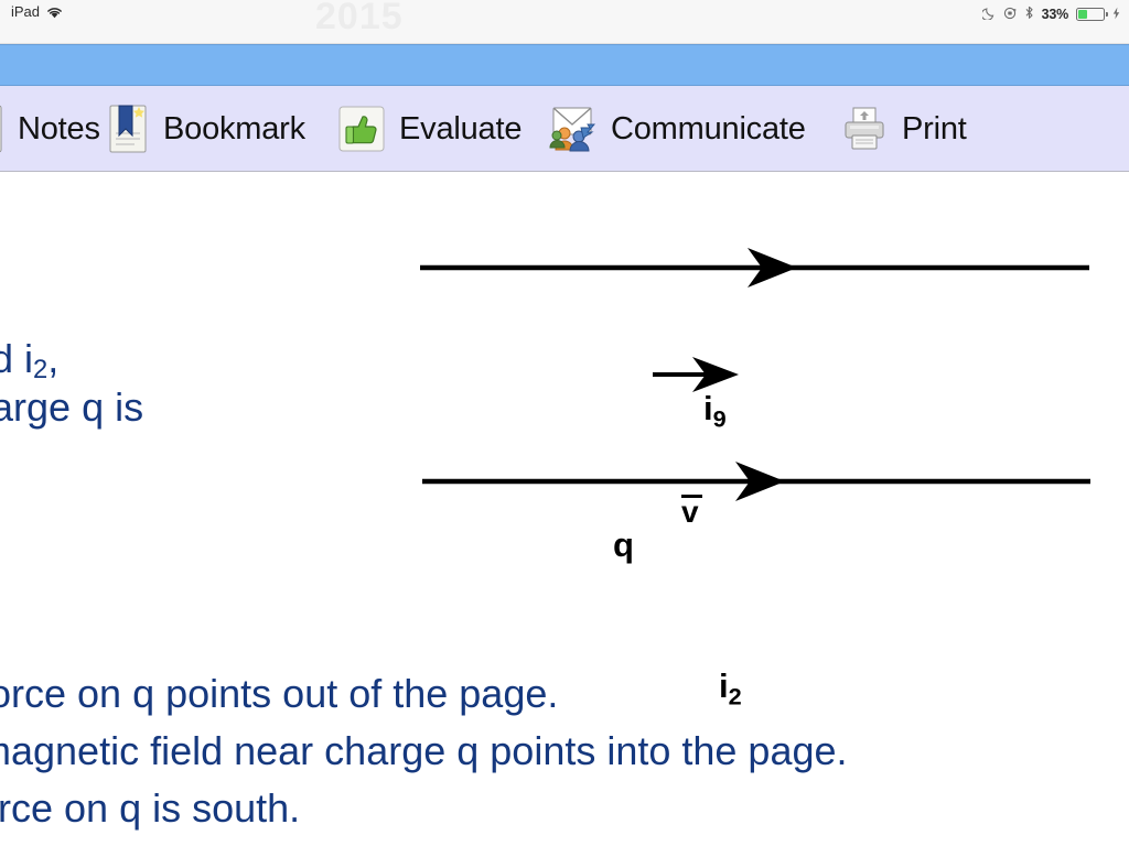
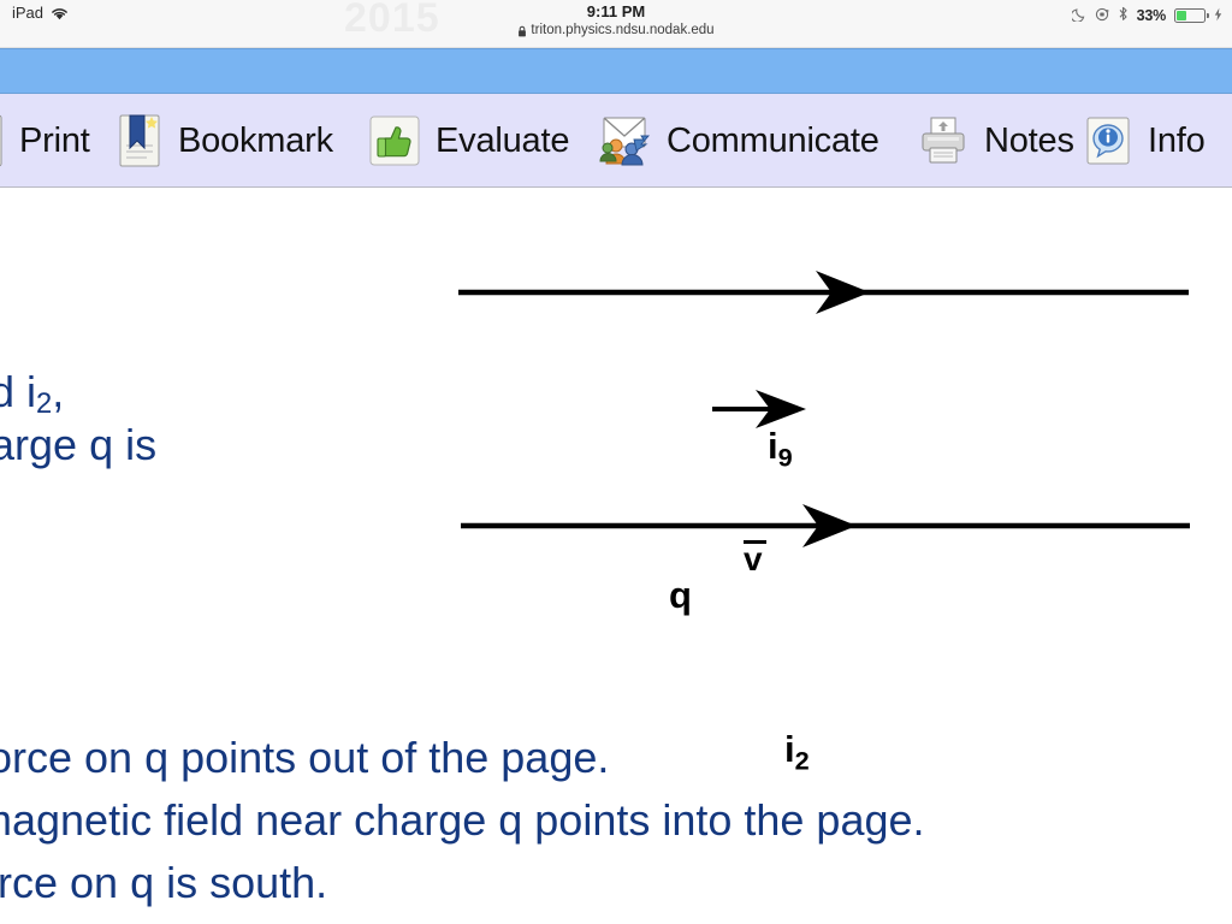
  iPad
+ 9:11 PM
+ triton.physics.ndsu.nodak.edu
  33%
- Notes
+ Print
  Bookmark
  Evaluate
  Communicate
- Print
+ Notes
+ Info
  d i2,
  arge q is
  orce on q points out of the page.
  agnetic field near charge q points into the page.
  rce on q is south.
  i9
  i2
  q
  v
